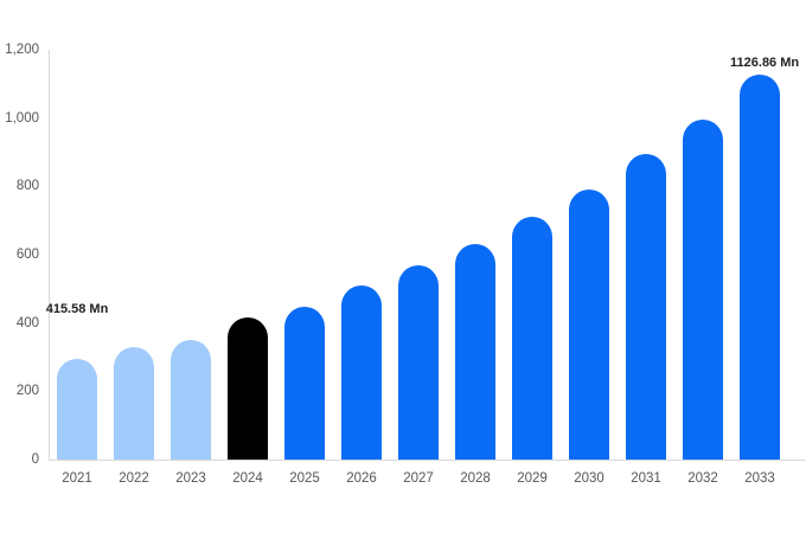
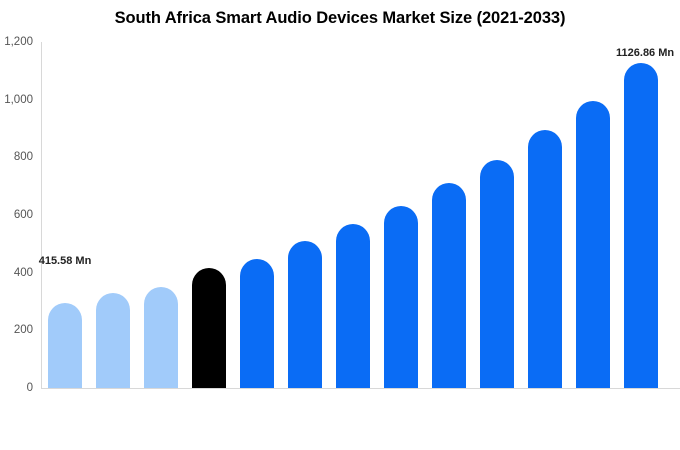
+ South Africa Smart Audio Devices Market Size (2021-2033)
  1,200
  1,000
  800
  600
  400
  200
  0
  415.58 Mn
  1126.86 Mn
- 2021
- 2022
- 2023
- 2024
- 2025
- 2026
- 2027
- 2028
- 2029
- 2030
- 2031
- 2032
- 2033
